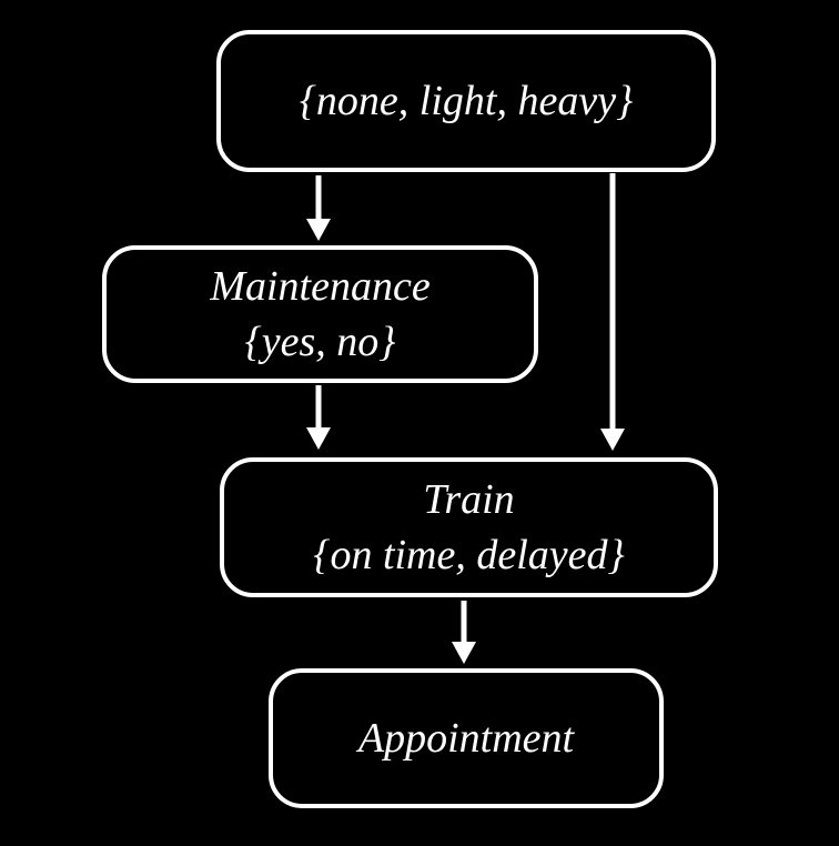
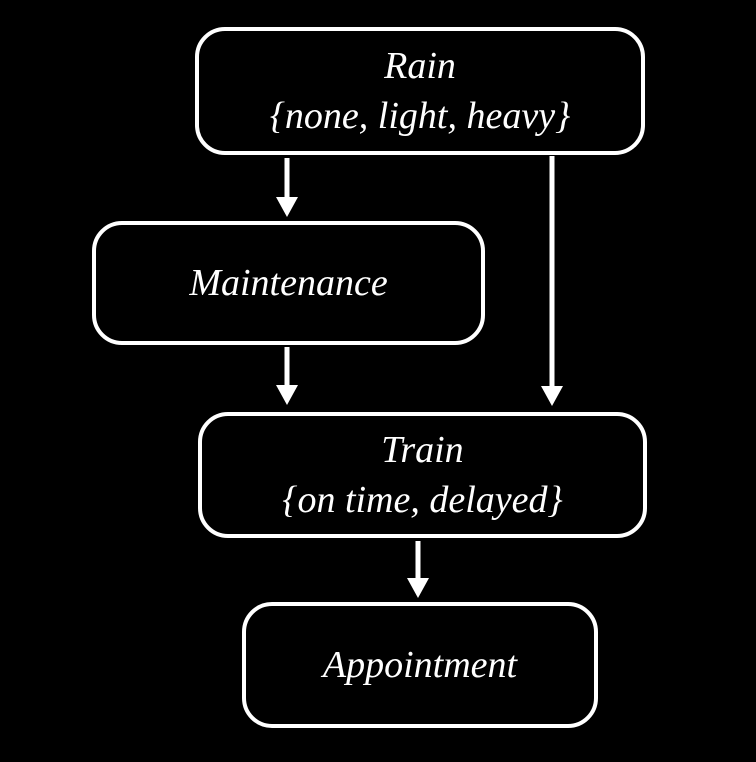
+ Rain
  {none, light, heavy}
  Maintenance
- {yes, no}
  Train
  {on time, delayed}
  Appointment
